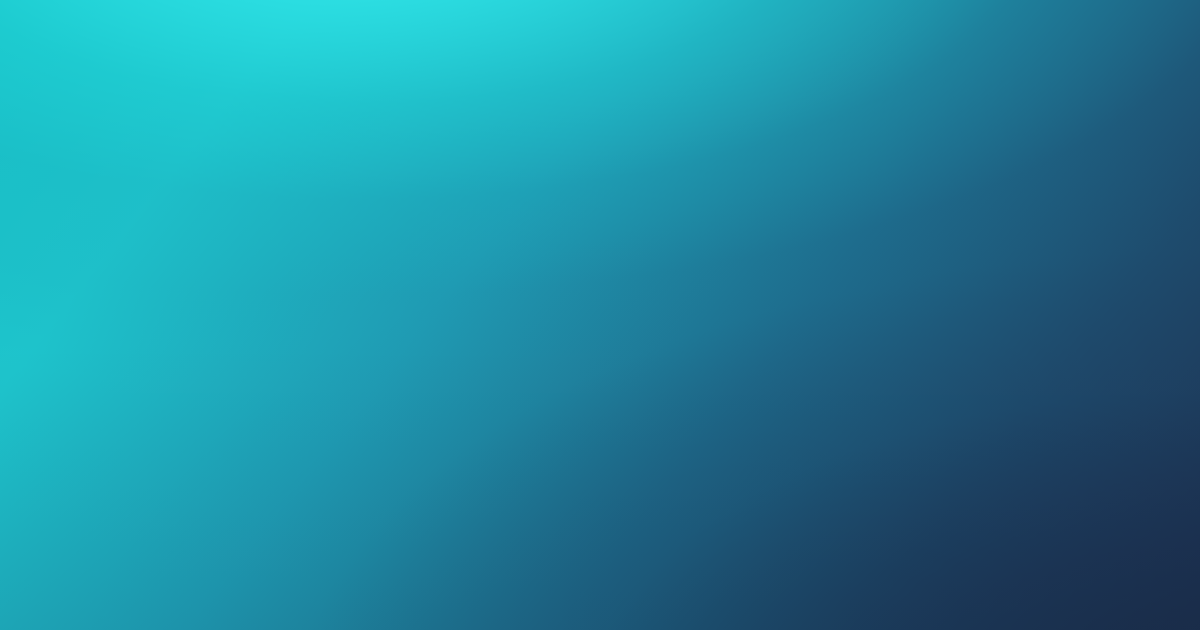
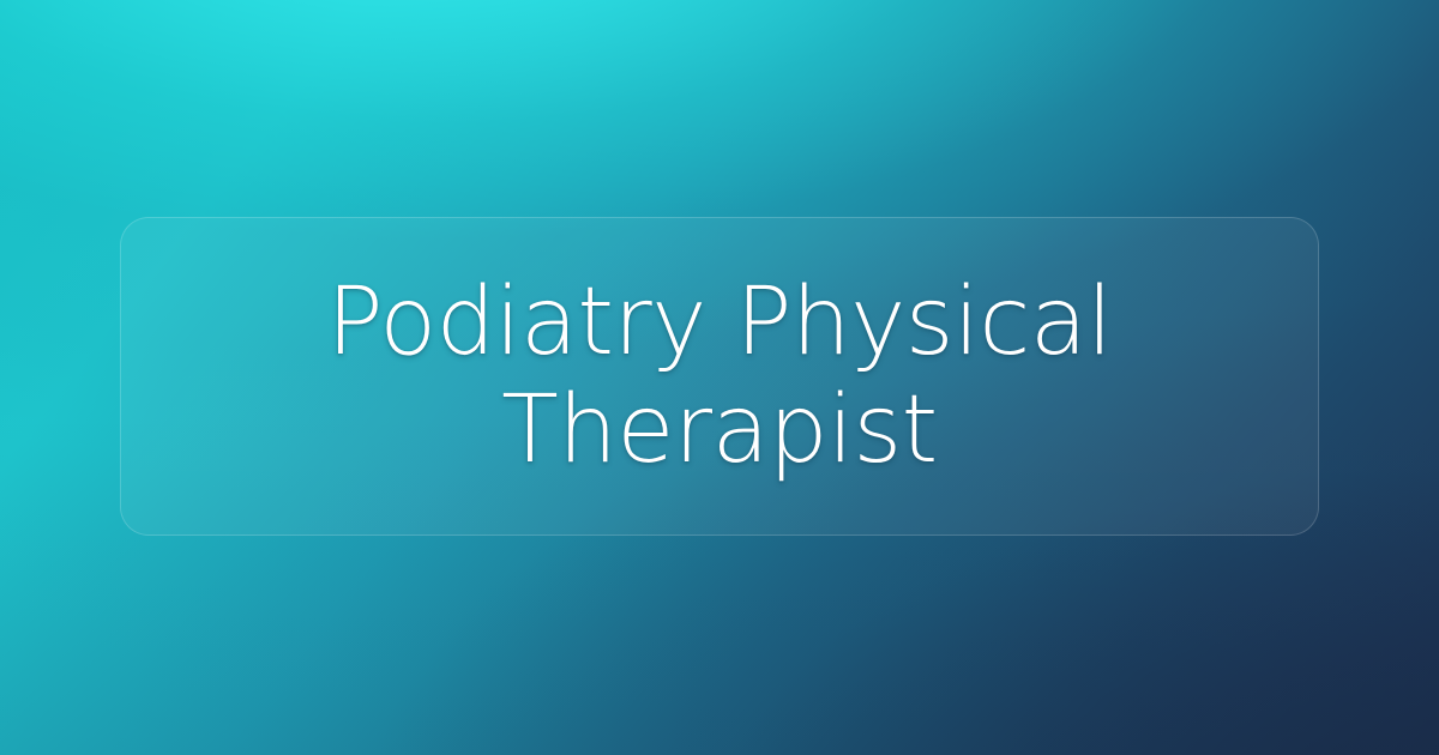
+ Podiatry Physical Therapist
